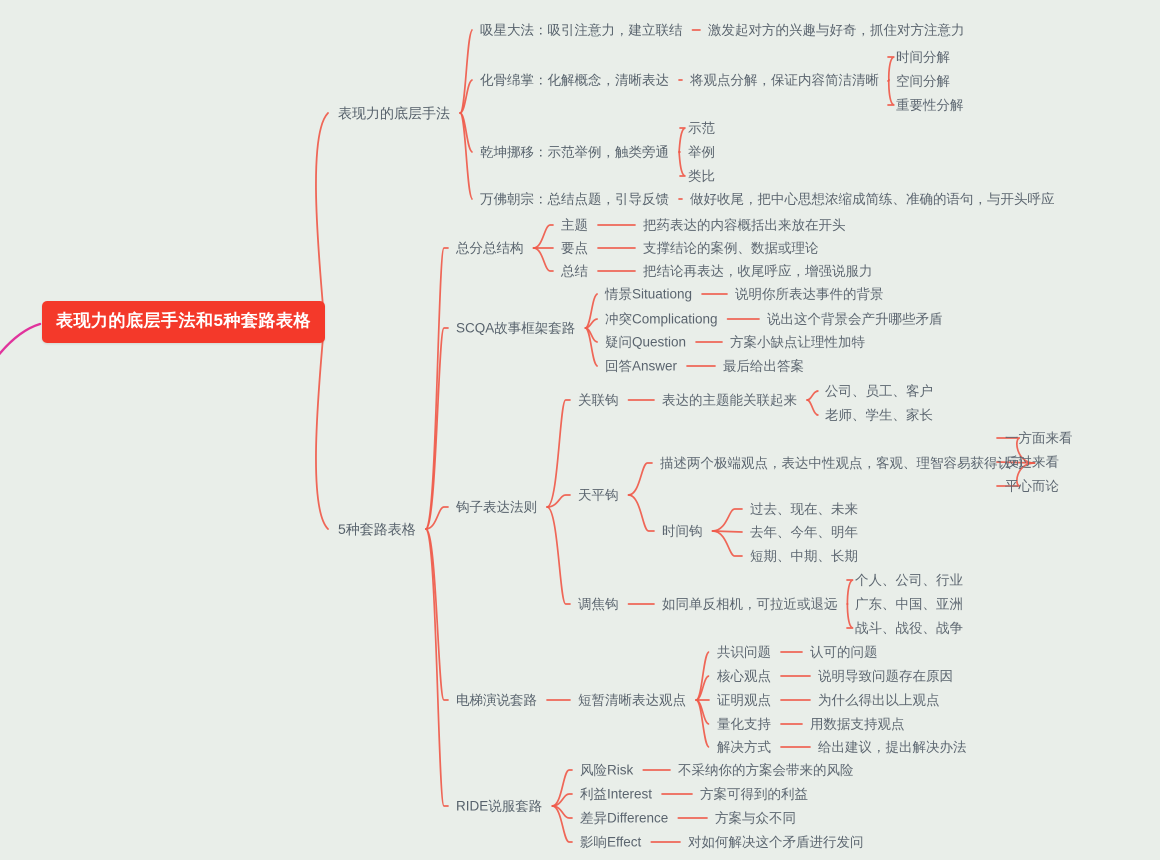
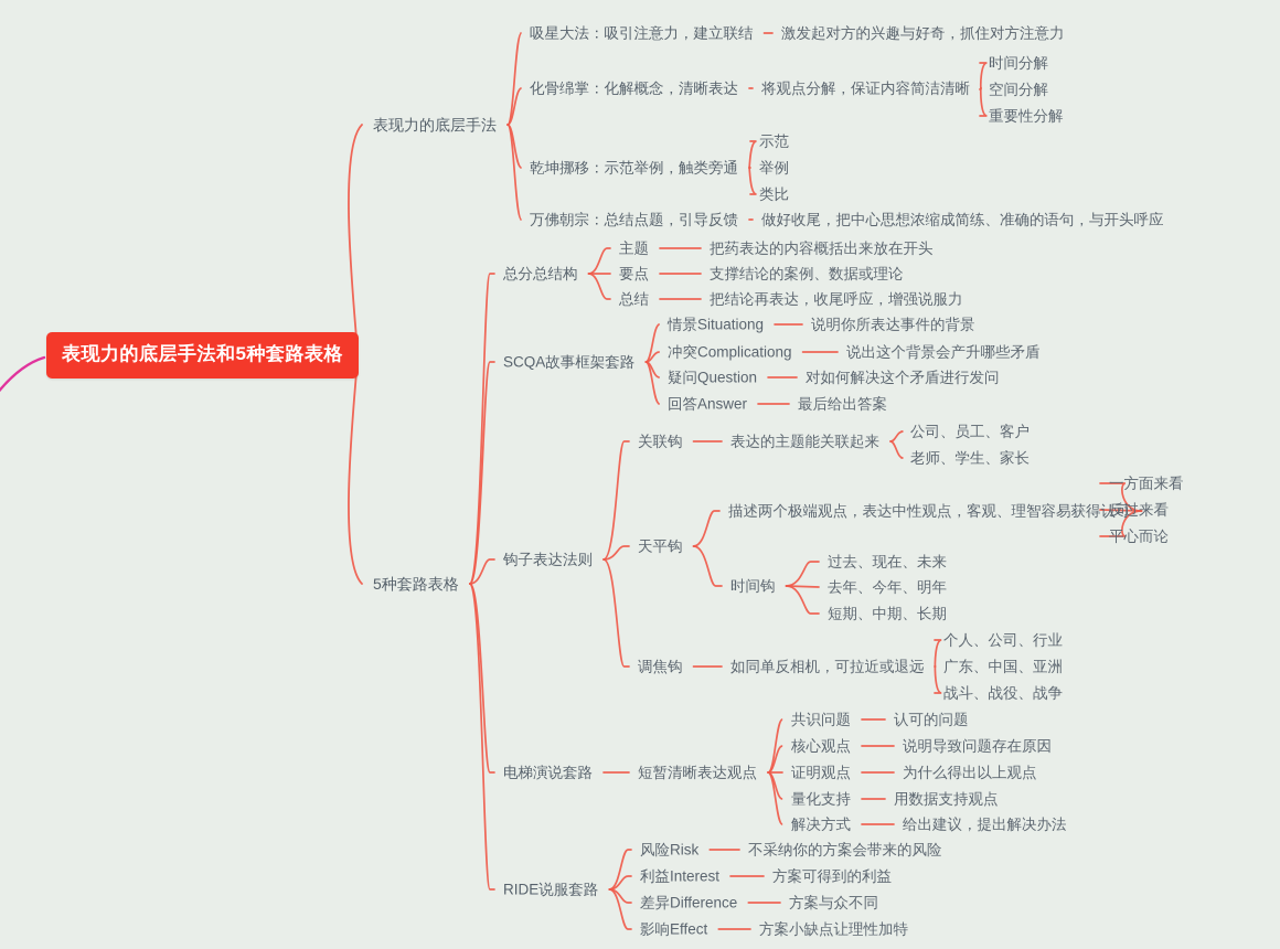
  表现力的底层手法和5种套路表格
  表现力的底层手法
  吸星大法：吸引注意力，建立联结
  激发起对方的兴趣与好奇，抓住对方注意力
  化骨绵掌：化解概念，清晰表达
  将观点分解，保证内容简洁清晰
  时间分解
  空间分解
  重要性分解
  乾坤挪移：示范举例，触类旁通
  示范
  举例
  类比
  万佛朝宗：总结点题，引导反馈
  做好收尾，把中心思想浓缩成简练、准确的语句，与开头呼应
  5种套路表格
  总分总结构
  主题
  把药表达的内容概括出来放在开头
  要点
  支撑结论的案例、数据或理论
  总结
  把结论再表达，收尾呼应，增强说服力
  SCQA故事框架套路
  情景Situationg
  说明你所表达事件的背景
  冲突Complicationg
  说出这个背景会产升哪些矛盾
  疑问Question
- 方案小缺点让理性加特
+ 对如何解决这个矛盾进行发问
  回答Answer
  最后给出答案
  钩子表达法则
  关联钩
  表达的主题能关联起来
  公司、员工、客户
  老师、学生、家长
  天平钩
  描述两个极端观点，表达中性观点，客观、理智容易获得认可
  一方面来看
  反过来看
  平心而论
  时间钩
  过去、现在、未来
  去年、今年、明年
  短期、中期、长期
  调焦钩
  如同单反相机，可拉近或退远
  个人、公司、行业
  广东、中国、亚洲
  战斗、战役、战争
  电梯演说套路
  短暂清晰表达观点
  共识问题
  认可的问题
  核心观点
  说明导致问题存在原因
  证明观点
  为什么得出以上观点
  量化支持
  用数据支持观点
  解决方式
  给出建议，提出解决办法
  RIDE说服套路
  风险Risk
  不采纳你的方案会带来的风险
  利益Interest
  方案可得到的利益
  差异Difference
  方案与众不同
  影响Effect
- 对如何解决这个矛盾进行发问
+ 方案小缺点让理性加特
